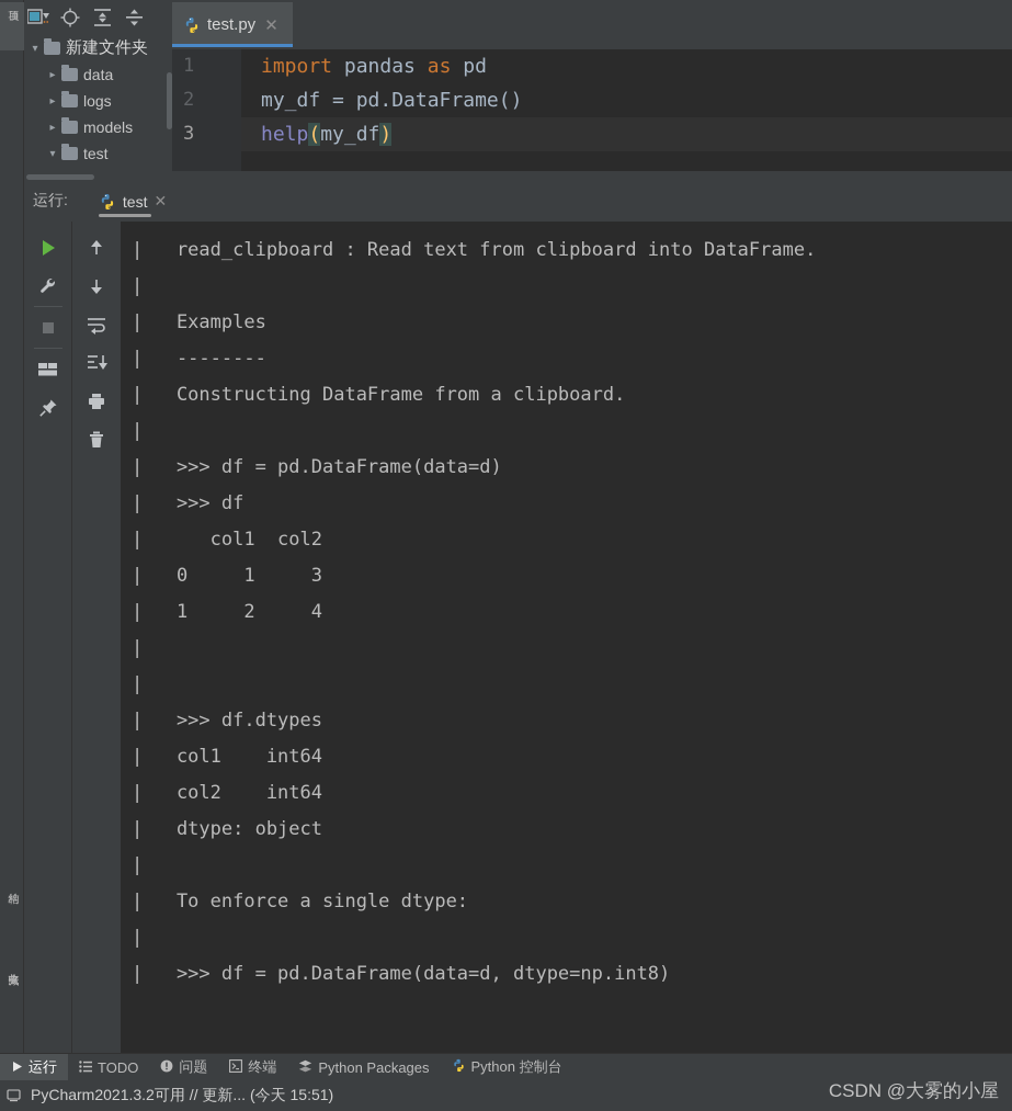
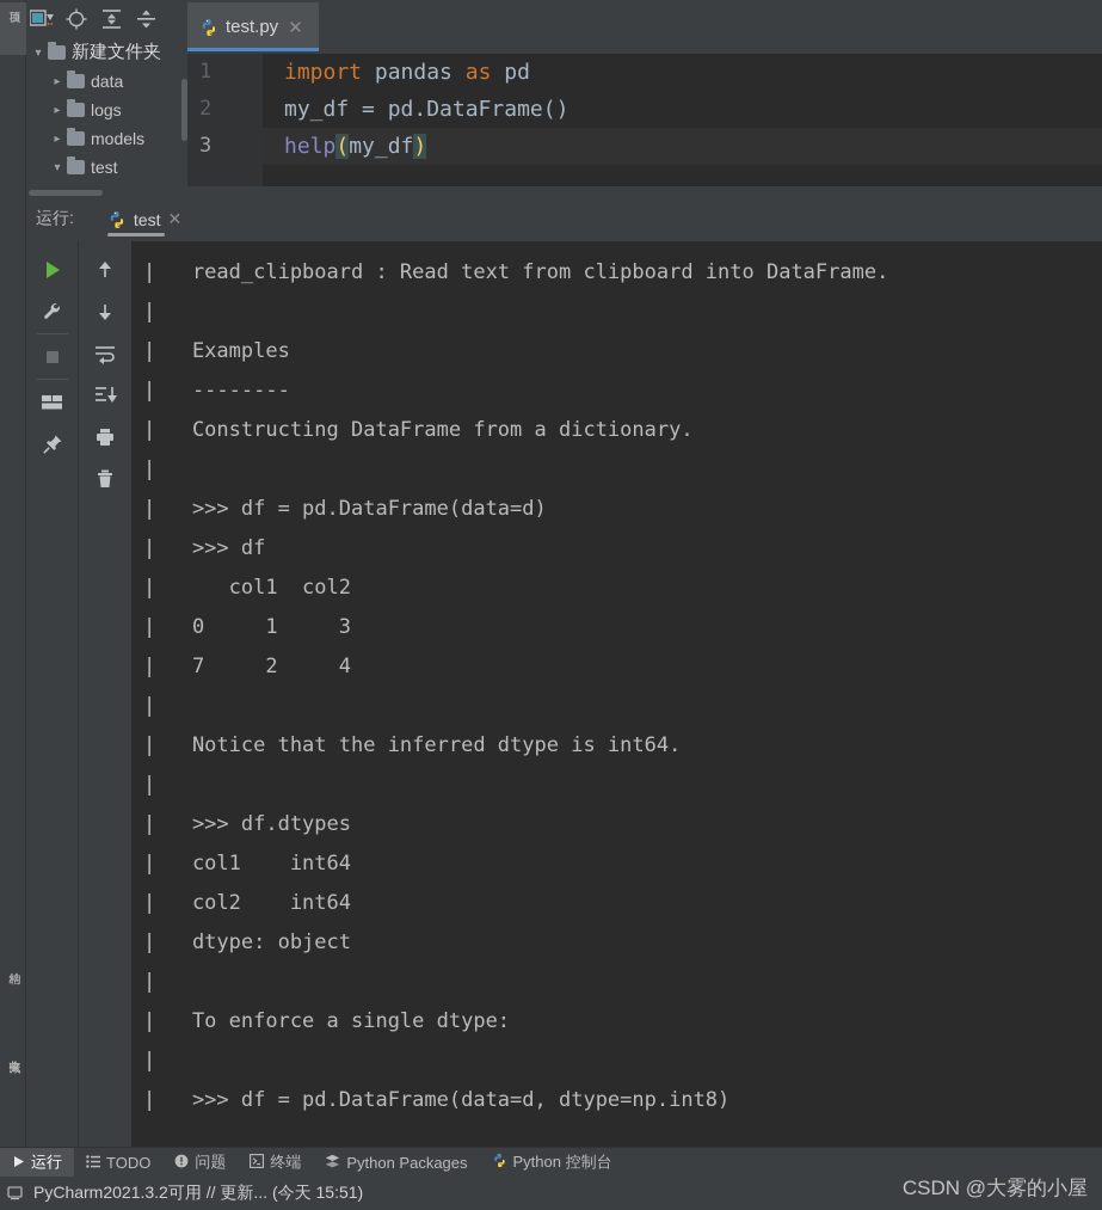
  ▾
  新建文件夹
  ▸
  data
  ▸
  logs
  ▸
  models
  ▾
  test
  test.py
  ✕
  1
  2
  3
  import pandas as pd
  my_df = pd.DataFrame()
  help(my_df)
  运行:
  test
  ✕
  | read_clipboard : Read text from clipboard into DataFrame.
  |
  | Examples
  | --------
- | Constructing DataFrame from a clipboard.
+ | Constructing DataFrame from a dictionary.
  |
  | >>> df = pd.DataFrame(data=d)
  | >>> df
  | col1 col2
  | 0 1 3
- | 1 2 4
+ | 7 2 4
  |
+ | Notice that the inferred dtype is int64.
  |
  | >>> df.dtypes
  | col1 int64
  | col2 int64
  | dtype: object
  |
  | To enforce a single dtype:
  |
  | >>> df = pd.DataFrame(data=d, dtype=np.int8)
  运行
  TODO
  问题
  终端
  Python Packages
  Python 控制台
  PyCharm2021.3.2可用 // 更新... (今天 15:51)
  CSDN @大雾的小屋
